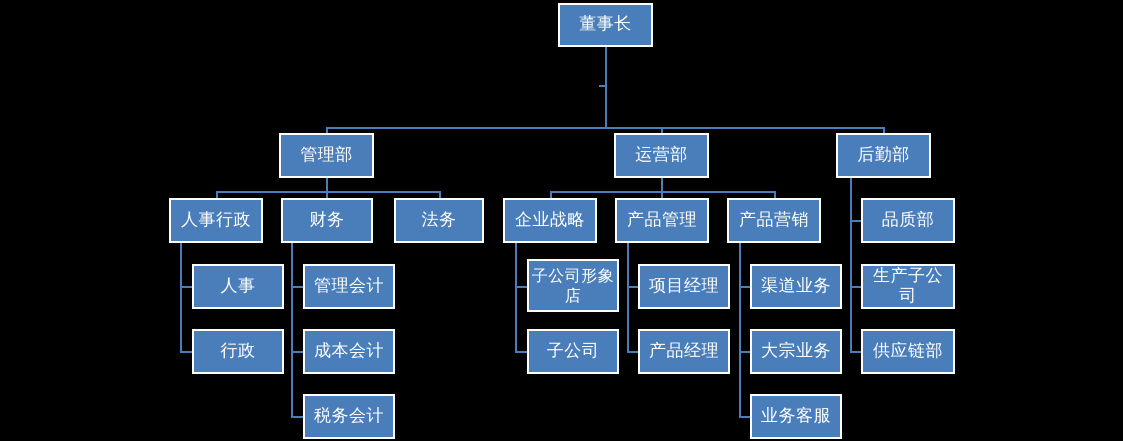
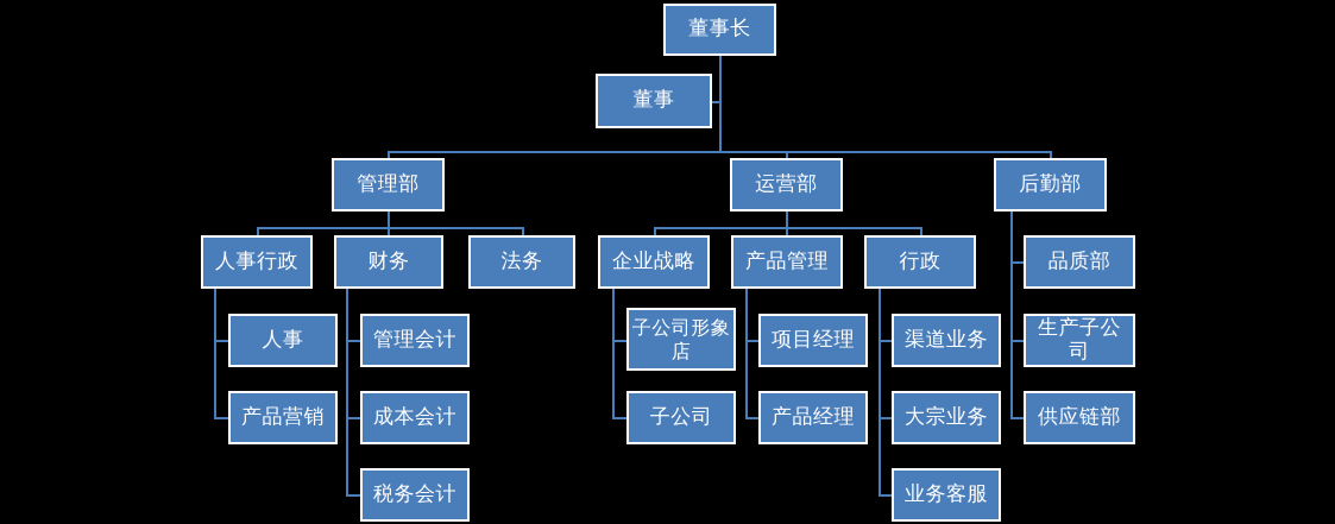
  董事长
+ 董事
  管理部
  运营部
  后勤部
  人事行政
  财务
  法务
  企业战略
  产品管理
- 产品营销
+ 行政
  品质部
  人事
- 行政
+ 产品营销
  管理会计
  成本会计
  税务会计
  子公司形象店
  子公司
  项目经理
  产品经理
  渠道业务
  大宗业务
  业务客服
  生产子公司
  供应链部
